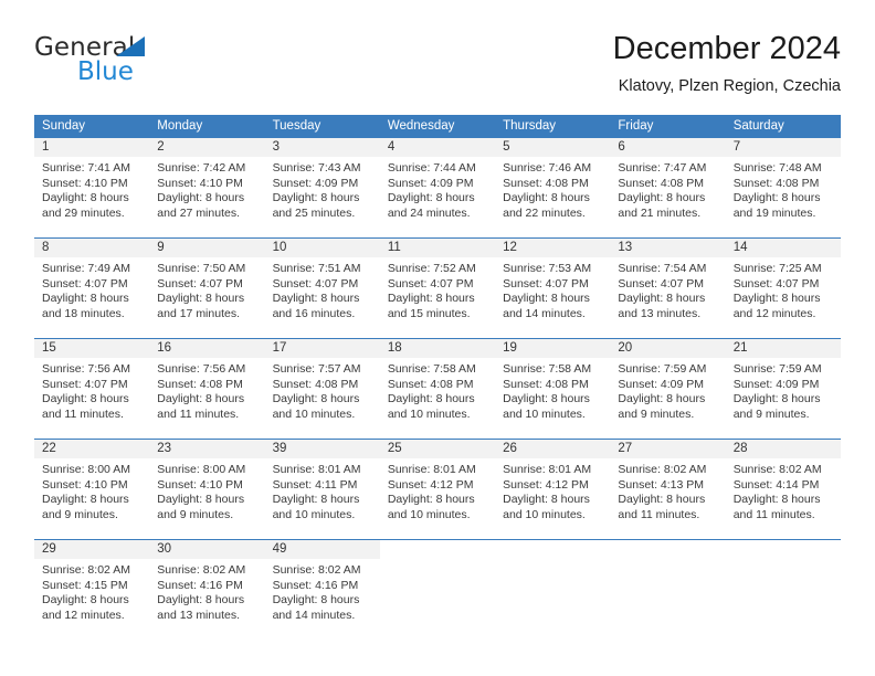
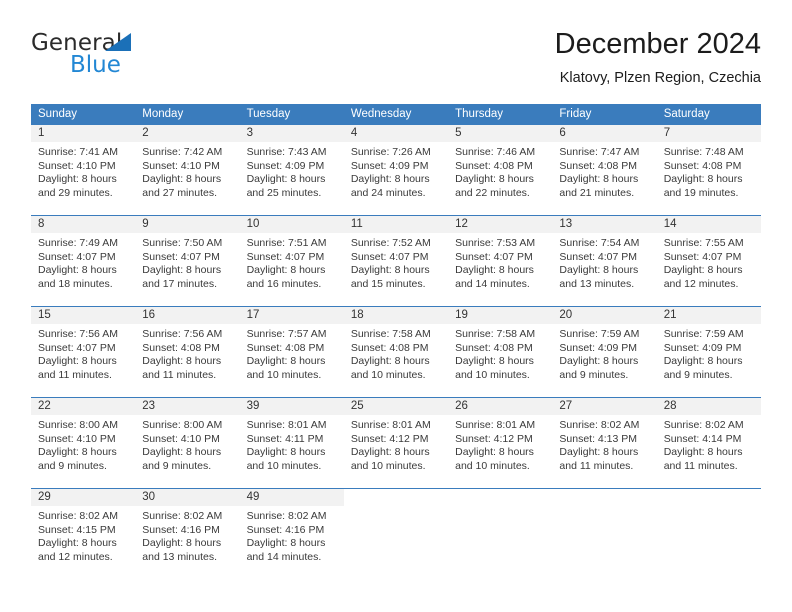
  General
  Blue
  December 2024
  Klatovy, Plzen Region, Czechia
  Sunday
  Monday
  Tuesday
  Wednesday
  Thursday
  Friday
  Saturday
  1
  Sunrise: 7:41 AM
  Sunset: 4:10 PM
  Daylight: 8 hours
  and 29 minutes.
  2
  Sunrise: 7:42 AM
  Sunset: 4:10 PM
  Daylight: 8 hours
  and 27 minutes.
  3
  Sunrise: 7:43 AM
  Sunset: 4:09 PM
  Daylight: 8 hours
  and 25 minutes.
  4
- Sunrise: 7:44 AM
+ Sunrise: 7:26 AM
  Sunset: 4:09 PM
  Daylight: 8 hours
  and 24 minutes.
  5
  Sunrise: 7:46 AM
  Sunset: 4:08 PM
  Daylight: 8 hours
  and 22 minutes.
  6
  Sunrise: 7:47 AM
  Sunset: 4:08 PM
  Daylight: 8 hours
  and 21 minutes.
  7
  Sunrise: 7:48 AM
  Sunset: 4:08 PM
  Daylight: 8 hours
  and 19 minutes.
  8
  Sunrise: 7:49 AM
  Sunset: 4:07 PM
  Daylight: 8 hours
  and 18 minutes.
  9
  Sunrise: 7:50 AM
  Sunset: 4:07 PM
  Daylight: 8 hours
  and 17 minutes.
  10
  Sunrise: 7:51 AM
  Sunset: 4:07 PM
  Daylight: 8 hours
  and 16 minutes.
  11
  Sunrise: 7:52 AM
  Sunset: 4:07 PM
  Daylight: 8 hours
  and 15 minutes.
  12
  Sunrise: 7:53 AM
  Sunset: 4:07 PM
  Daylight: 8 hours
  and 14 minutes.
  13
  Sunrise: 7:54 AM
  Sunset: 4:07 PM
  Daylight: 8 hours
  and 13 minutes.
  14
- Sunrise: 7:25 AM
+ Sunrise: 7:55 AM
  Sunset: 4:07 PM
  Daylight: 8 hours
  and 12 minutes.
  15
  Sunrise: 7:56 AM
  Sunset: 4:07 PM
  Daylight: 8 hours
  and 11 minutes.
  16
  Sunrise: 7:56 AM
  Sunset: 4:08 PM
  Daylight: 8 hours
  and 11 minutes.
  17
  Sunrise: 7:57 AM
  Sunset: 4:08 PM
  Daylight: 8 hours
  and 10 minutes.
  18
  Sunrise: 7:58 AM
  Sunset: 4:08 PM
  Daylight: 8 hours
  and 10 minutes.
  19
  Sunrise: 7:58 AM
  Sunset: 4:08 PM
  Daylight: 8 hours
  and 10 minutes.
  20
  Sunrise: 7:59 AM
  Sunset: 4:09 PM
  Daylight: 8 hours
  and 9 minutes.
  21
  Sunrise: 7:59 AM
  Sunset: 4:09 PM
  Daylight: 8 hours
  and 9 minutes.
  22
  Sunrise: 8:00 AM
  Sunset: 4:10 PM
  Daylight: 8 hours
  and 9 minutes.
  23
  Sunrise: 8:00 AM
  Sunset: 4:10 PM
  Daylight: 8 hours
  and 9 minutes.
  39
  Sunrise: 8:01 AM
  Sunset: 4:11 PM
  Daylight: 8 hours
  and 10 minutes.
  25
  Sunrise: 8:01 AM
  Sunset: 4:12 PM
  Daylight: 8 hours
  and 10 minutes.
  26
  Sunrise: 8:01 AM
  Sunset: 4:12 PM
  Daylight: 8 hours
  and 10 minutes.
  27
  Sunrise: 8:02 AM
  Sunset: 4:13 PM
  Daylight: 8 hours
  and 11 minutes.
  28
  Sunrise: 8:02 AM
  Sunset: 4:14 PM
  Daylight: 8 hours
  and 11 minutes.
  29
  Sunrise: 8:02 AM
  Sunset: 4:15 PM
  Daylight: 8 hours
  and 12 minutes.
  30
  Sunrise: 8:02 AM
  Sunset: 4:16 PM
  Daylight: 8 hours
  and 13 minutes.
  49
  Sunrise: 8:02 AM
  Sunset: 4:16 PM
  Daylight: 8 hours
  and 14 minutes.
